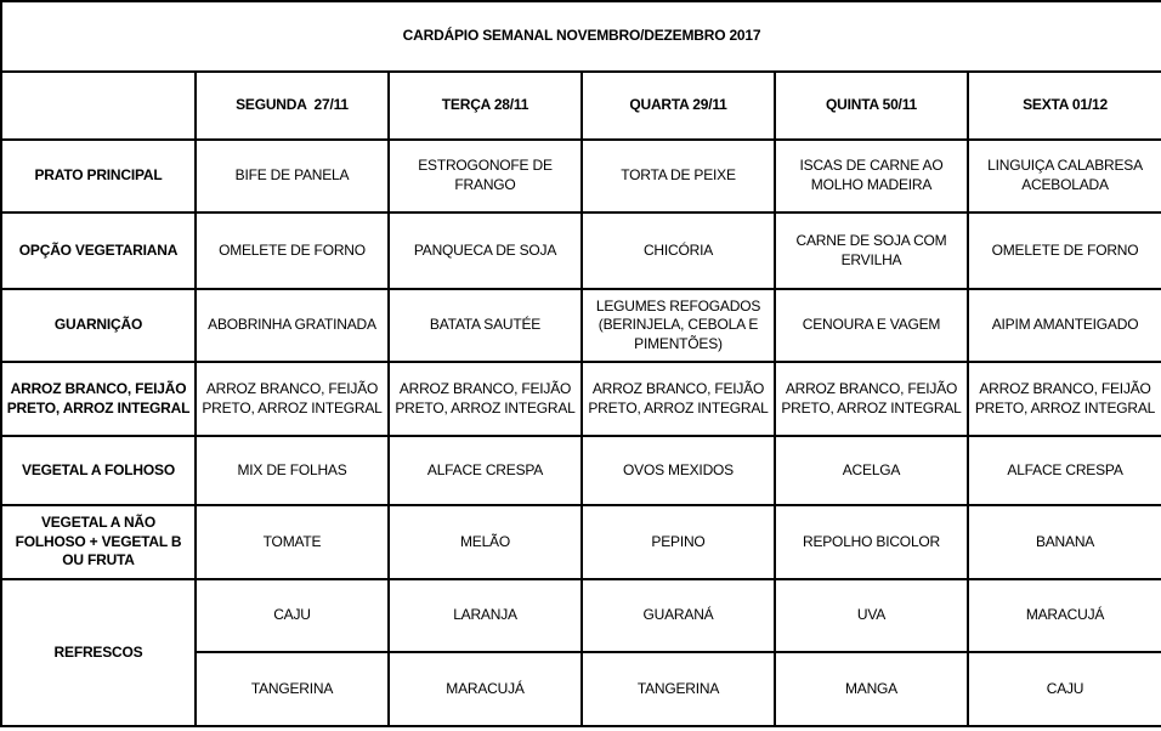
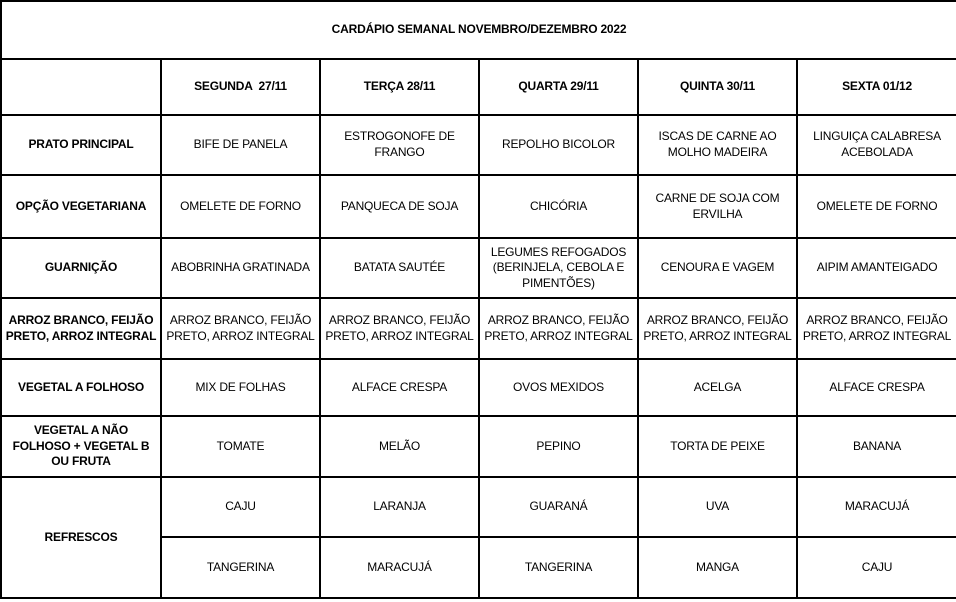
- CARDÁPIO SEMANAL NOVEMBRO/DEZEMBRO 2017
+ CARDÁPIO SEMANAL NOVEMBRO/DEZEMBRO 2022
- 	SEGUNDA 27/11	TERÇA 28/11	QUARTA 29/11	QUINTA 50/11	SEXTA 01/12
+ 	SEGUNDA 27/11	TERÇA 28/11	QUARTA 29/11	QUINTA 30/11	SEXTA 01/12
- PRATO PRINCIPAL	BIFE DE PANELA	ESTROGONOFE DE FRANGO	TORTA DE PEIXE	ISCAS DE CARNE AO MOLHO MADEIRA	LINGUIÇA CALABRESA ACEBOLADA
+ PRATO PRINCIPAL	BIFE DE PANELA	ESTROGONOFE DE FRANGO	REPOLHO BICOLOR	ISCAS DE CARNE AO MOLHO MADEIRA	LINGUIÇA CALABRESA ACEBOLADA
  OPÇÃO VEGETARIANA	OMELETE DE FORNO	PANQUECA DE SOJA	CHICÓRIA	CARNE DE SOJA COM ERVILHA	OMELETE DE FORNO
  GUARNIÇÃO	ABOBRINHA GRATINADA	BATATA SAUTÉE	LEGUMES REFOGADOS (BERINJELA, CEBOLA E PIMENTÕES)	CENOURA E VAGEM	AIPIM AMANTEIGADO
  ARROZ BRANCO, FEIJÃO PRETO, ARROZ INTEGRAL	ARROZ BRANCO, FEIJÃO PRETO, ARROZ INTEGRAL	ARROZ BRANCO, FEIJÃO PRETO, ARROZ INTEGRAL	ARROZ BRANCO, FEIJÃO PRETO, ARROZ INTEGRAL	ARROZ BRANCO, FEIJÃO PRETO, ARROZ INTEGRAL	ARROZ BRANCO, FEIJÃO PRETO, ARROZ INTEGRAL
  VEGETAL A FOLHOSO	MIX DE FOLHAS	ALFACE CRESPA	OVOS MEXIDOS	ACELGA	ALFACE CRESPA
- VEGETAL A NÃO FOLHOSO + VEGETAL B OU FRUTA	TOMATE	MELÃO	PEPINO	REPOLHO BICOLOR	BANANA
+ VEGETAL A NÃO FOLHOSO + VEGETAL B OU FRUTA	TOMATE	MELÃO	PEPINO	TORTA DE PEIXE	BANANA
  REFRESCOS	CAJU	LARANJA	GUARANÁ	UVA	MARACUJÁ
  TANGERINA	MARACUJÁ	TANGERINA	MANGA	CAJU
